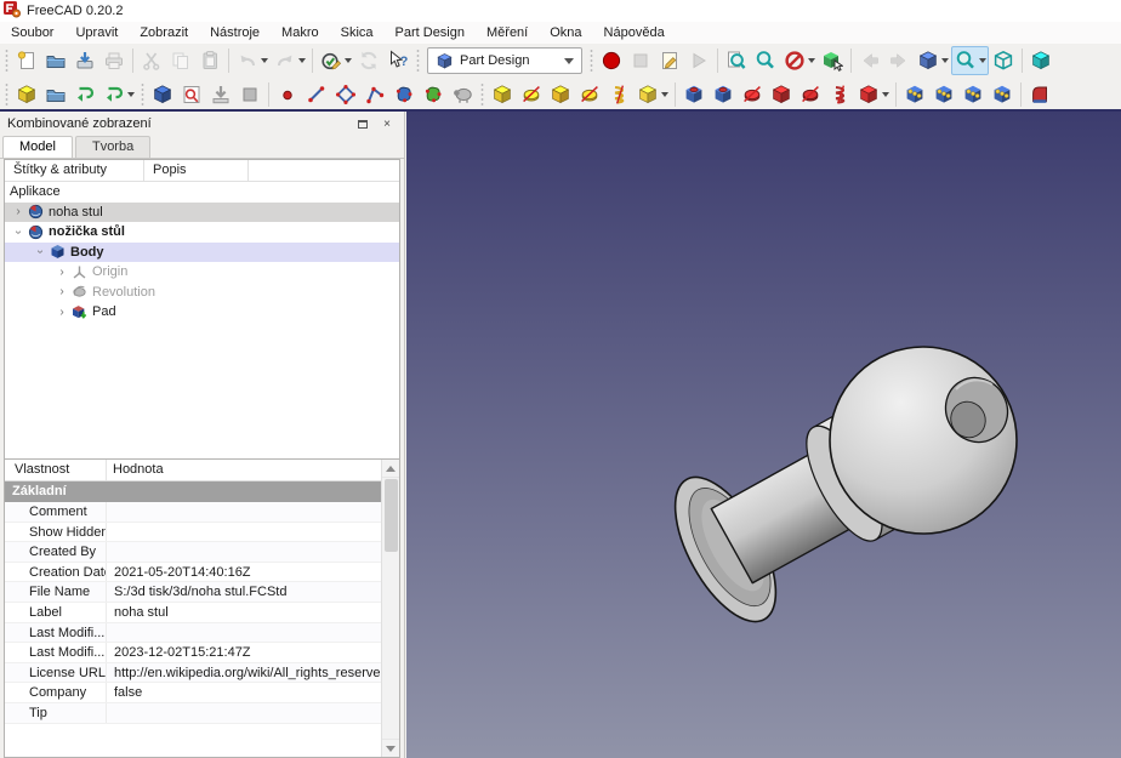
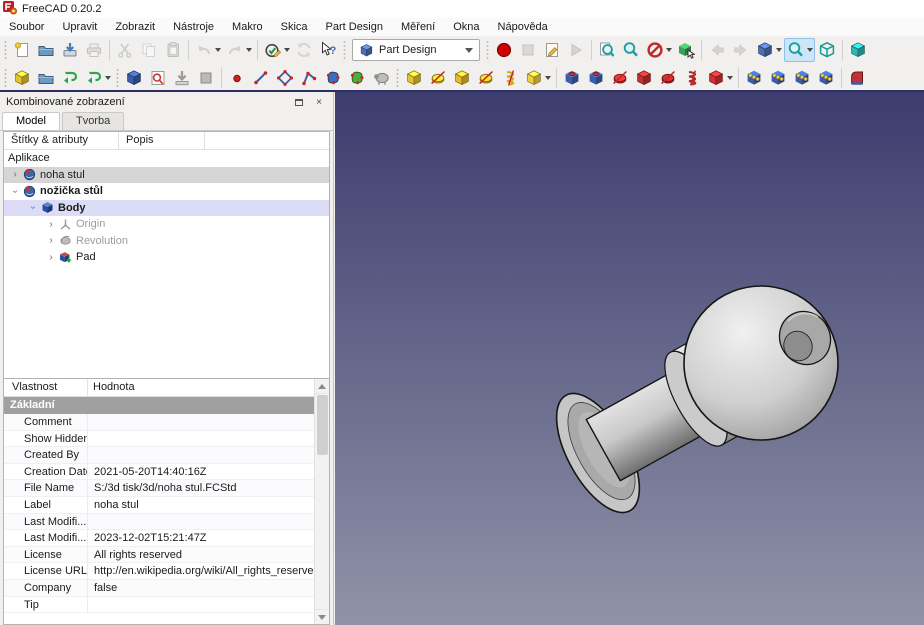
  FreeCAD 0.20.2
  Soubor
  Upravit
  Zobrazit
  Nástroje
  Makro
  Skica
  Part Design
  Měření
  Okna
  Nápověda
  ?
  Part Design
  Kombinované zobrazení
  ×
  Model
  Tvorba
  Štítky & atributy
  Popis
  Aplikace
  ›
  noha stul
  nožička stůl
  Body
  ›
  Origin
  ›
  Revolution
  ›
  Pad
  Vlastnost
  Hodnota
  Základní
  Comment
  Show Hidden
  Created By
  Creation Dat
  2021-05-20T14:40:16Z
  File Name
  S:/3d tisk/3d/noha stul.FCStd
  Label
  noha stul
  Last Modifi...
  Last Modifi...
  2023-12-02T15:21:47Z
+ License
+ All rights reserved
  License URL
  http://en.wikipedia.org/wiki/All_rights_reserve
  Company
  false
  Tip
